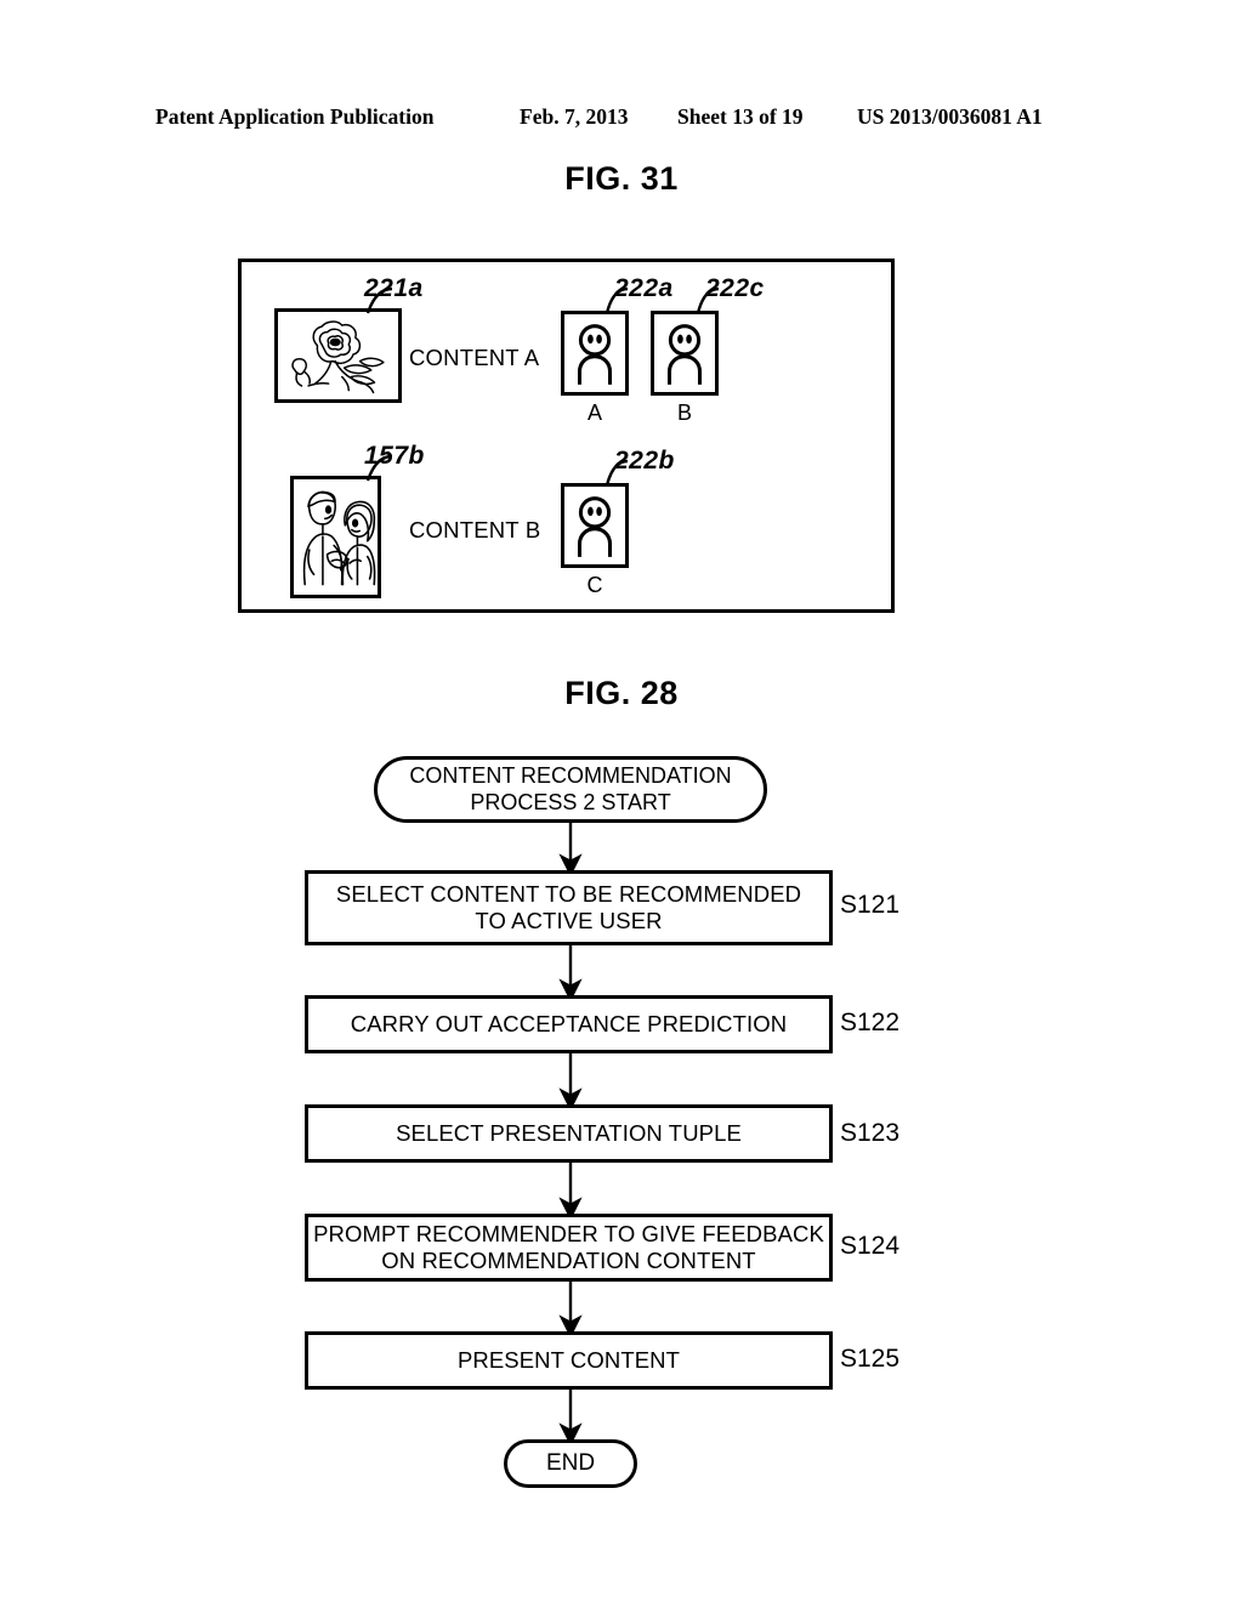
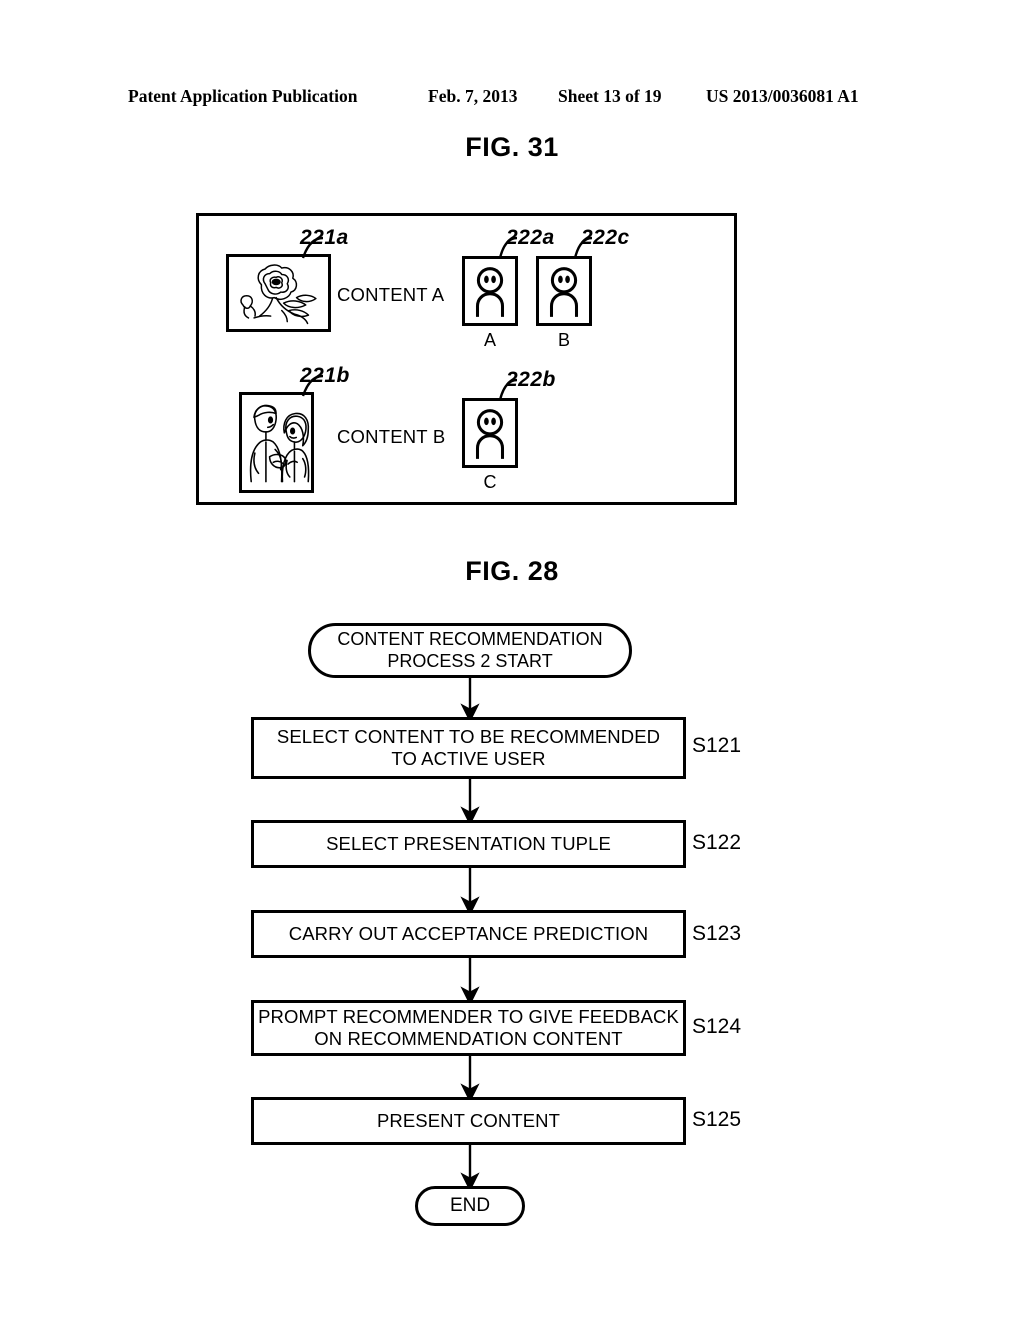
  Patent Application Publication
  Feb. 7, 2013
  Sheet 13 of 19
  US 2013/0036081 A1
  FIG. 31
  CONTENT A
  221a
  A
  222a
  B
  222c
  CONTENT B
- 157b
+ 221b
  C
  222b
  FIG. 28
  CONTENT RECOMMENDATION
  PROCESS 2 START
  SELECT CONTENT TO BE RECOMMENDED
  TO ACTIVE USER
  S121
- CARRY OUT ACCEPTANCE PREDICTION
+ SELECT PRESENTATION TUPLE
  S122
- SELECT PRESENTATION TUPLE
+ CARRY OUT ACCEPTANCE PREDICTION
  S123
  PROMPT RECOMMENDER TO GIVE FEEDBACK
  ON RECOMMENDATION CONTENT
  S124
  PRESENT CONTENT
  S125
  END
